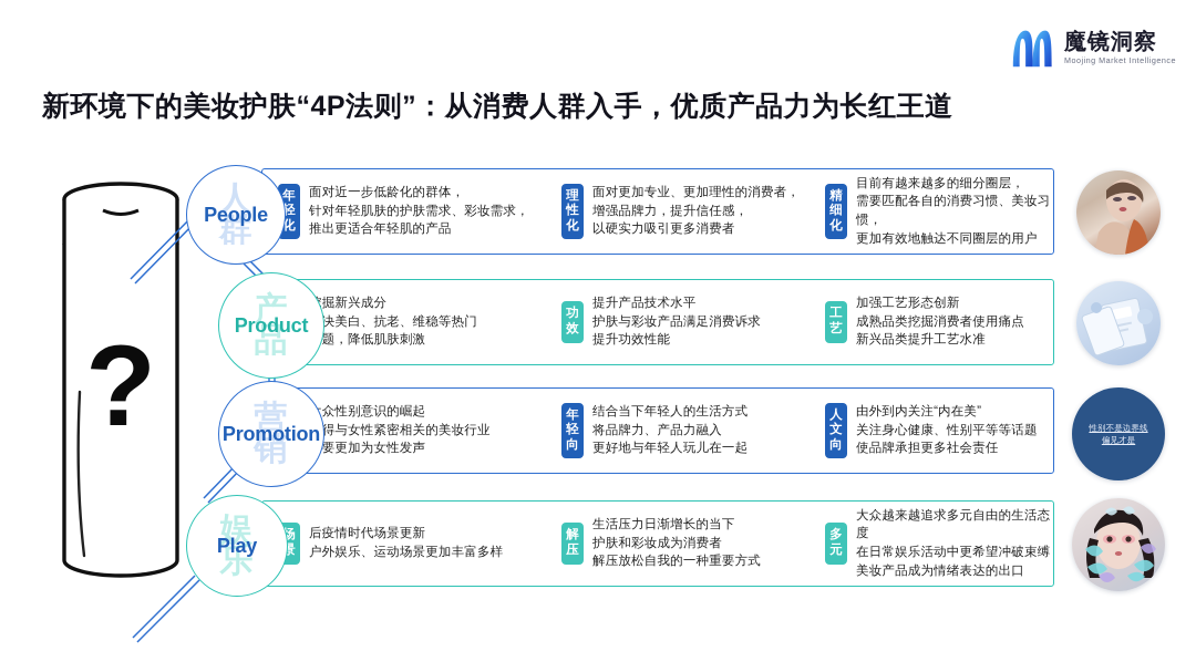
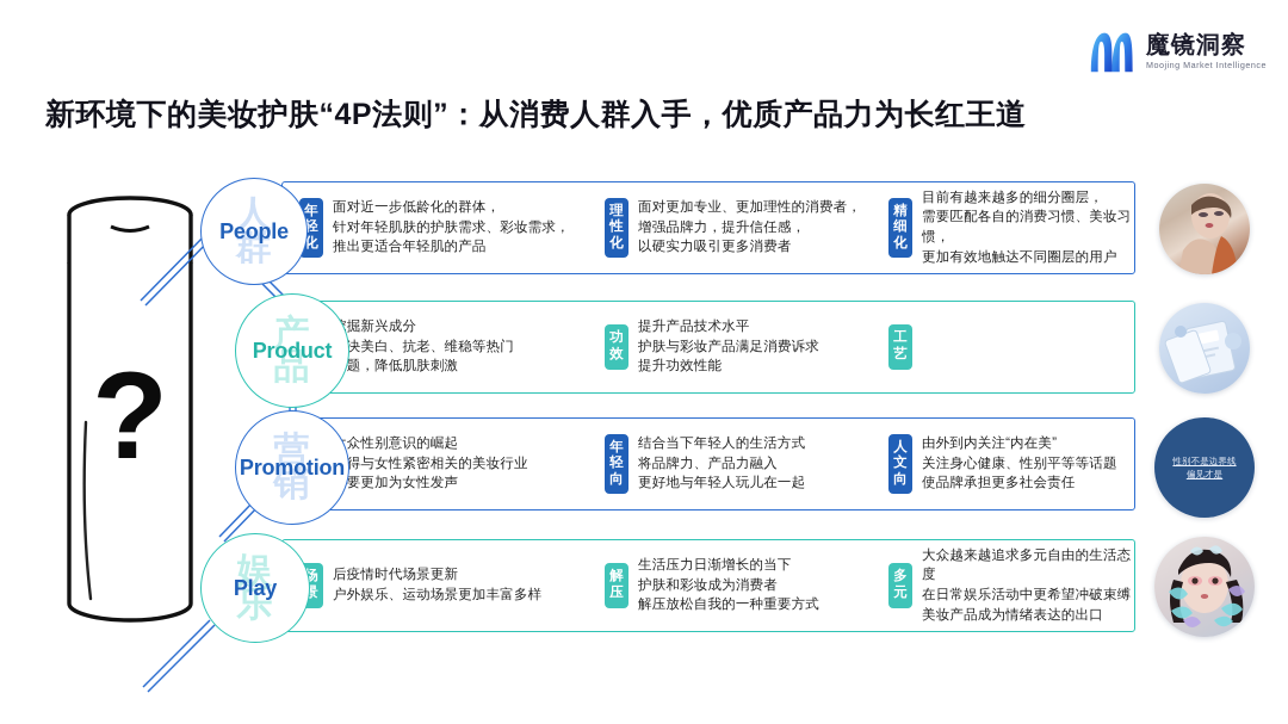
  魔镜洞察
  Moojing Market Intelligence
  新环境下的美妆护肤“4P法则”：从消费人群入手，优质产品力为长红王道
  ?
  年
  轻
  化
  面对近一步低龄化的群体，
  针对年轻肌肤的护肤需求、彩妆需求，
  推出更适合年轻肌的产品
  理
  性
  化
  面对更加专业、更加理性的消费者，
  增强品牌力，提升信任感，
  以硬实力吸引更多消费者
  精
  细
  化
  目前有越来越多的细分圈层，
  需要匹配各自的消费习惯、美妆习惯，
  更加有效地触达不同圈层的用户
  掘新兴成分
  决美白、抗老、维稳等热门
  题，降低肌肤刺激
  功
  效
  提升产品技术水平
  护肤与彩妆产品满足消费诉求
  提升功效性能
  工
  艺
- 加强工艺形态创新
- 成熟品类挖掘消费者使用痛点
- 新兴品类提升工艺水准
  众性别意识的崛起
  得与女性紧密相关的美妆行业
  要更加为女性发声
  年
  轻
  向
  结合当下年轻人的生活方式
  将品牌力、产品力融入
  更好地与年轻人玩儿在一起
  人
  文
  向
  由外到内关注“内在美”
  关注身心健康、性别平等等话题
  使品牌承担更多社会责任
  场
  景
  后疫情时代场景更新
  户外娱乐、运动场景更加丰富多样
  解
  压
  生活压力日渐增长的当下
  护肤和彩妆成为消费者
  解压放松自我的一种重要方式
  多
  元
  大众越来越追求多元自由的生活态度
  在日常娱乐活动中更希望冲破束缚
  美妆产品成为情绪表达的出口
  人
  群
  People
  产
  品
  Product
  营
  销
  Promotion
  娱
  乐
  Play
  性别不是边界线
  偏见才是
